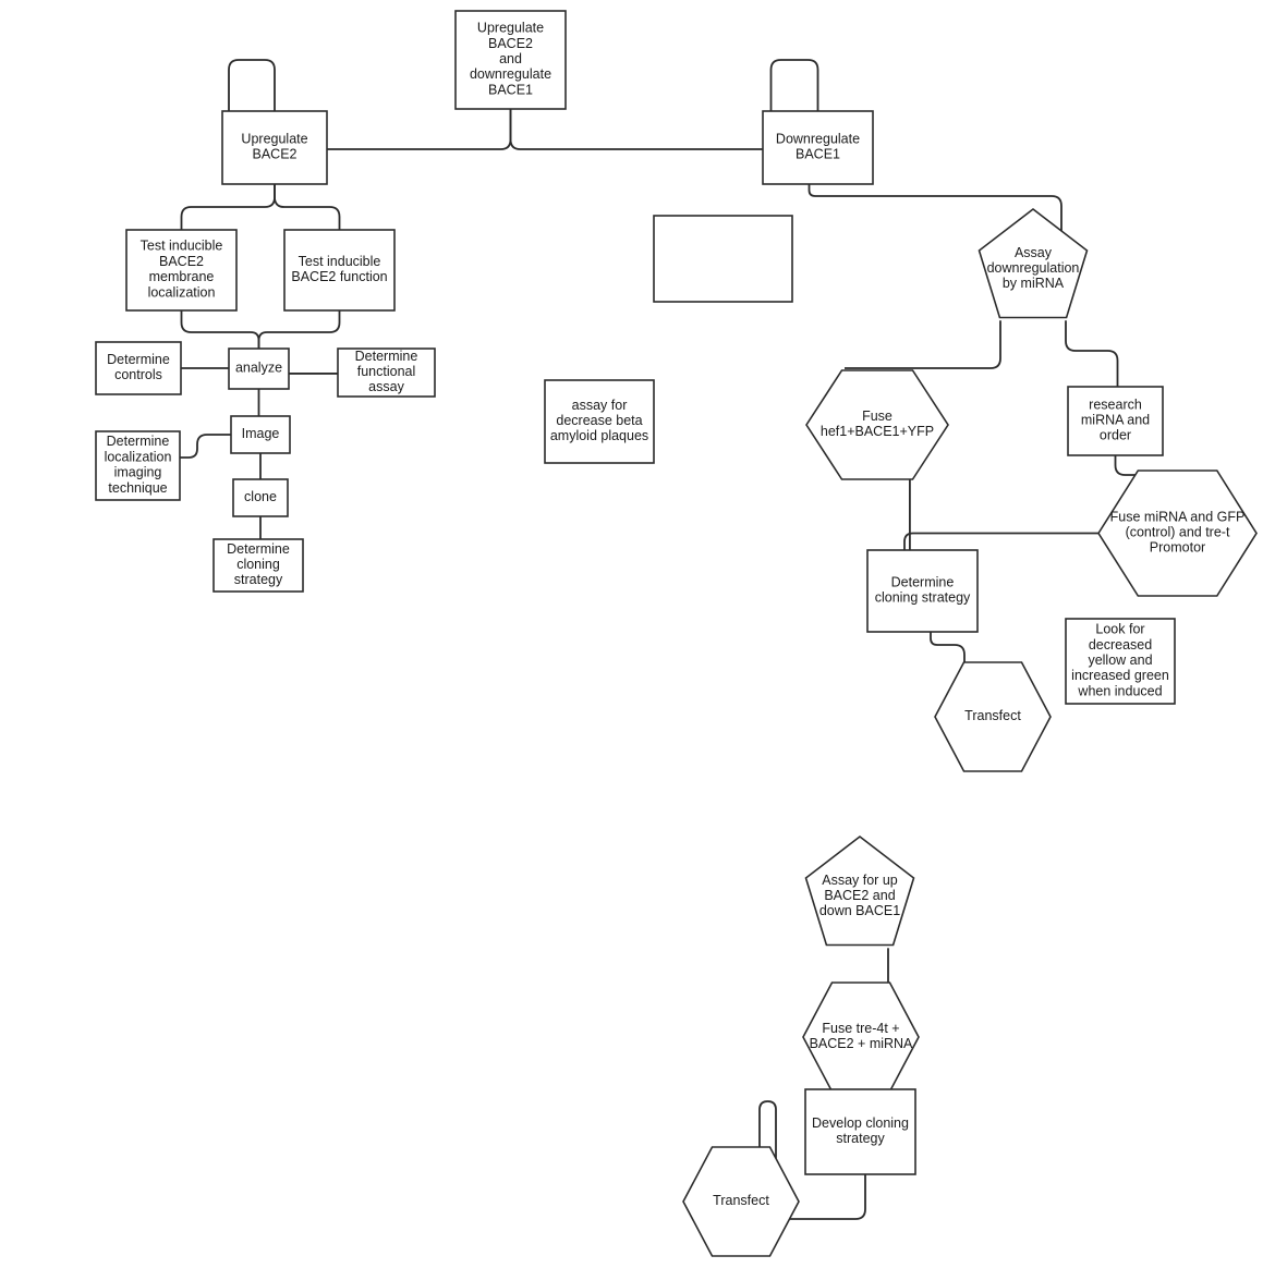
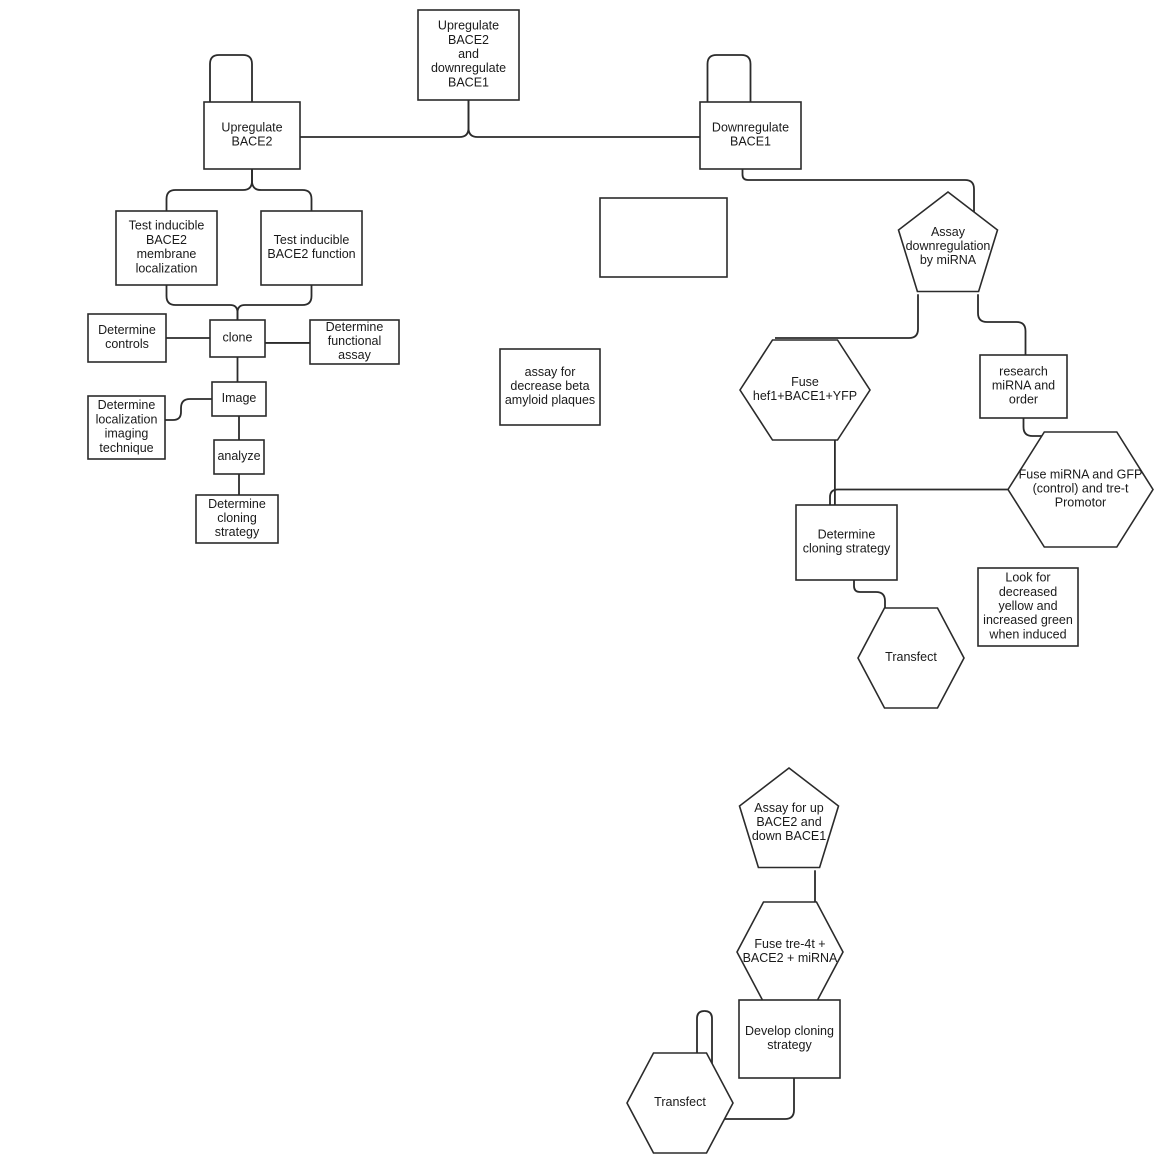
  Upregulate BACE2 and downregulate BACE1
  Upregulate BACE2
  Downregulate BACE1
  Test inducible BACE2 membrane localization
  Test inducible BACE2 function
  Determine controls
- analyze
+ clone
  Determine functional assay
  Determine localization imaging technique
  Image
- clone
+ analyze
  Determine cloning strategy
  assay for decrease beta amyloid plaques
  Assay downregulation by miRNA
  Fuse hef1+BACE1+YFP
  research miRNA and order
  Fuse miRNA and GFP (control) and tre-t Promotor
  Determine cloning strategy
  Look for decreased yellow and increased green when induced
  Transfect
  Assay for up BACE2 and down BACE1
  Fuse tre-4t + BACE2 + miRNA
  Develop cloning strategy
  Transfect
